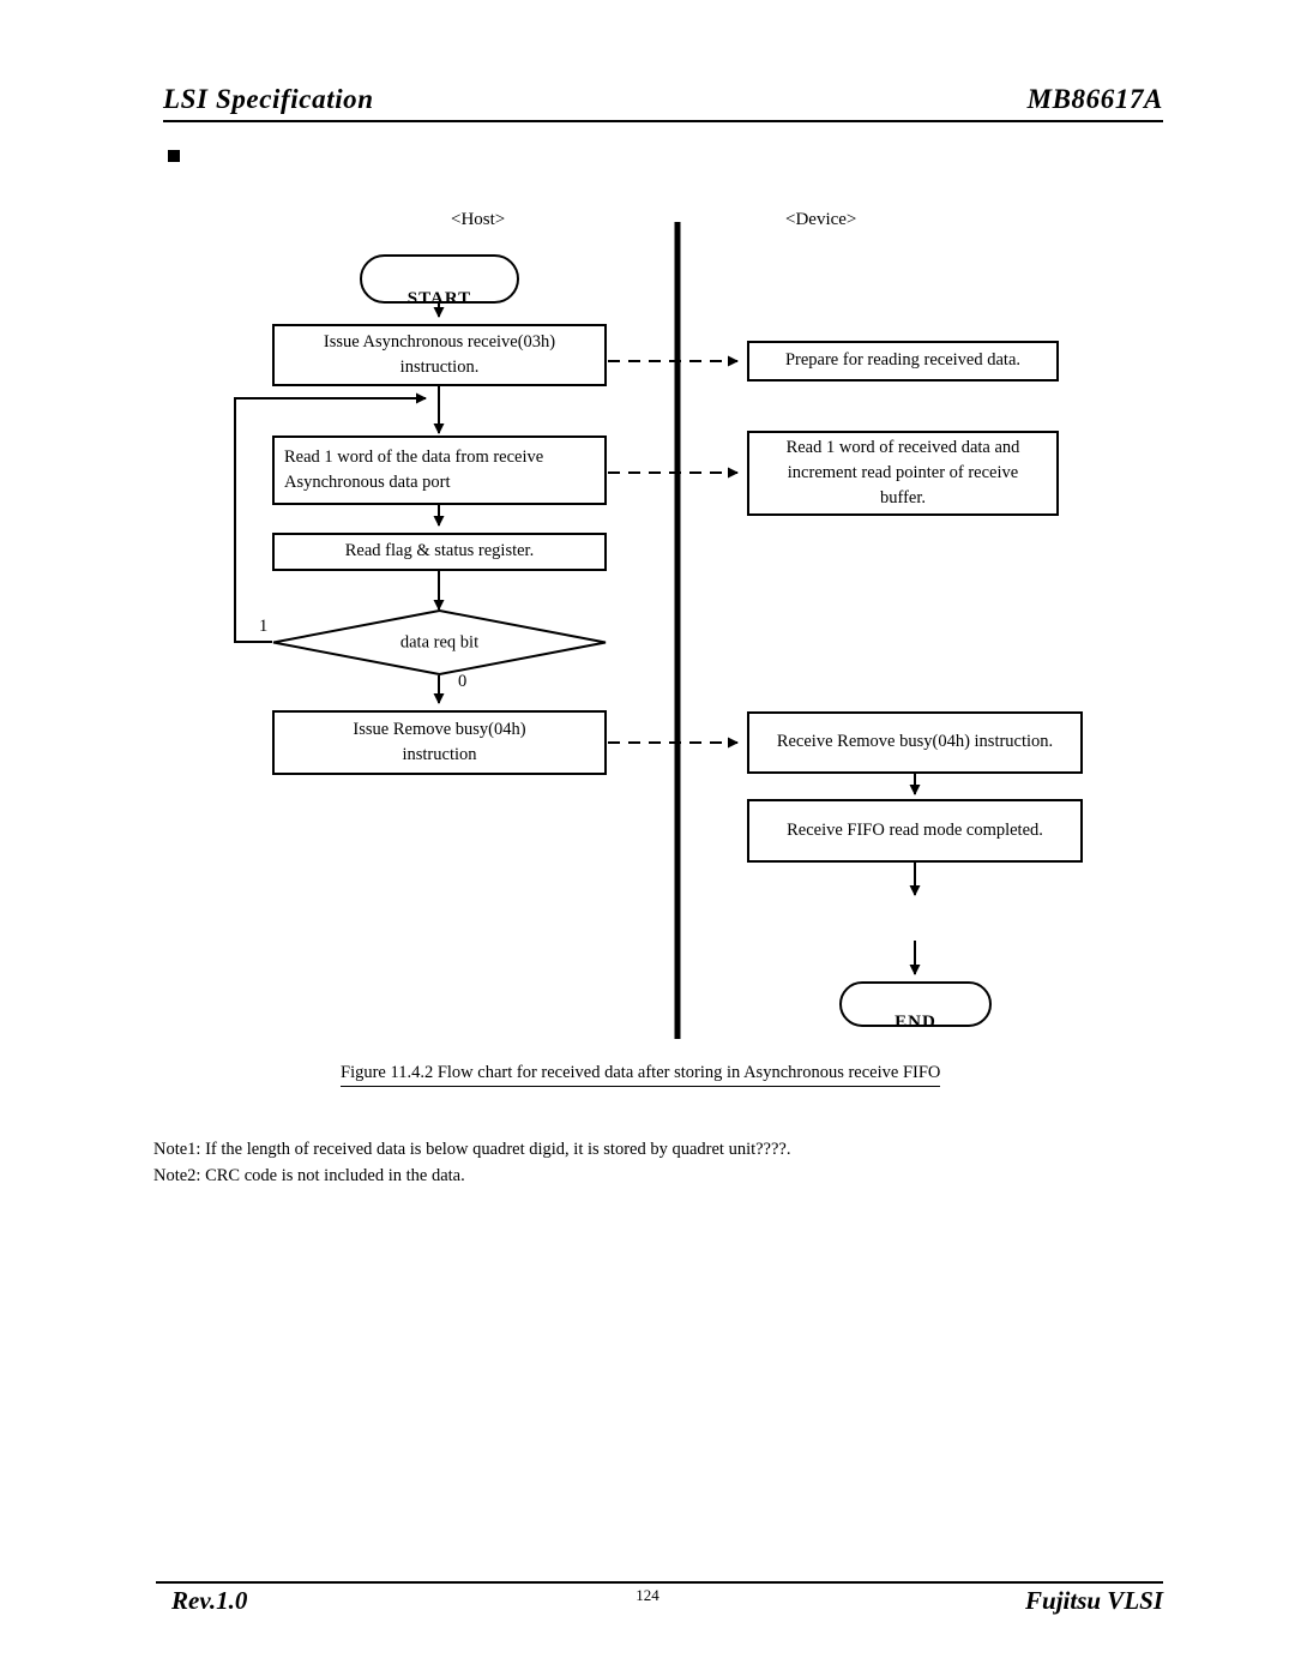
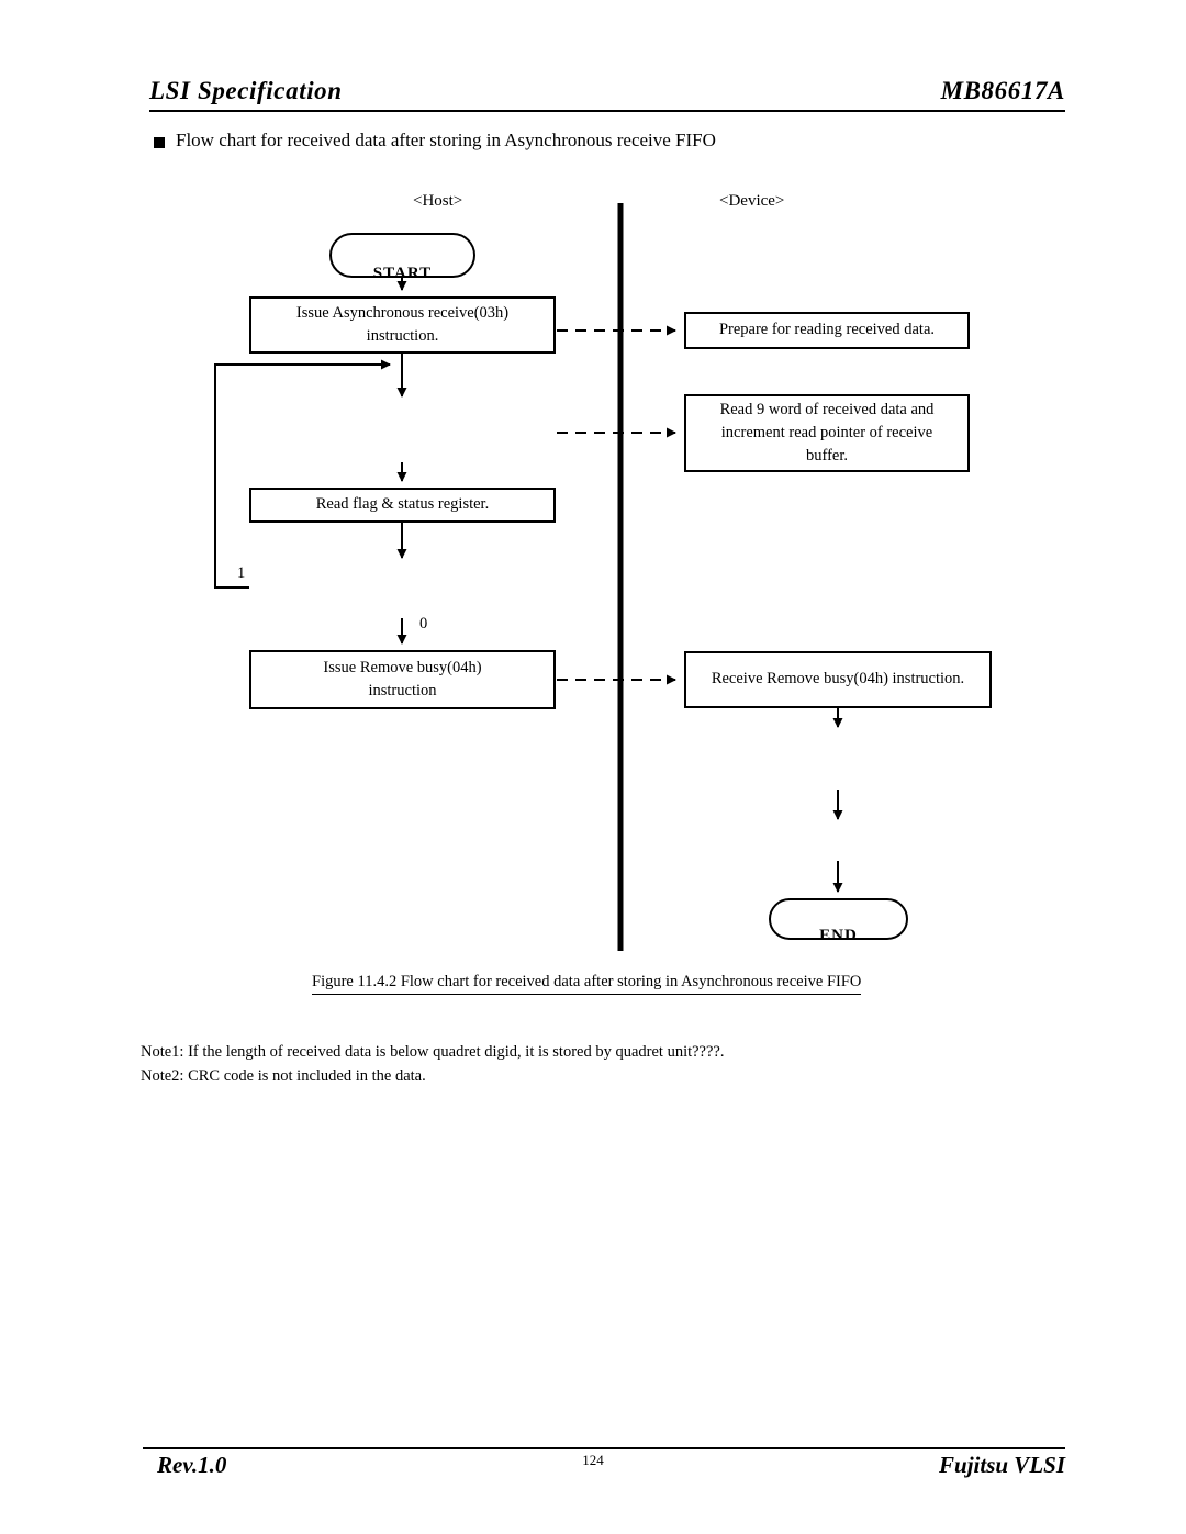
  LSI Specification
  MB86617A
+ Flow chart for received data after storing in Asynchronous receive FIFO
  <Host>
  <Device>
  START
  Issue Asynchronous receive(03h)
  instruction.
- Read 1 word of the data from receive
- Asynchronous data port
  Read flag & status register.
- data req bit
  1
  0
  Issue Remove busy(04h)
  instruction
  Prepare for reading received data.
- Read 1 word of received data and
+ Read 9 word of received data and
  increment read pointer of receive
  buffer.
  Receive Remove busy(04h) instruction.
- Receive FIFO read mode completed.
  END
  Figure 11.4.2 Flow chart for received data after storing in Asynchronous receive FIFO
  Note1: If the length of received data is below quadret digid, it is stored by quadret unit????.
  Note2: CRC code is not included in the data.
  Rev.1.0
  124
  Fujitsu VLSI
